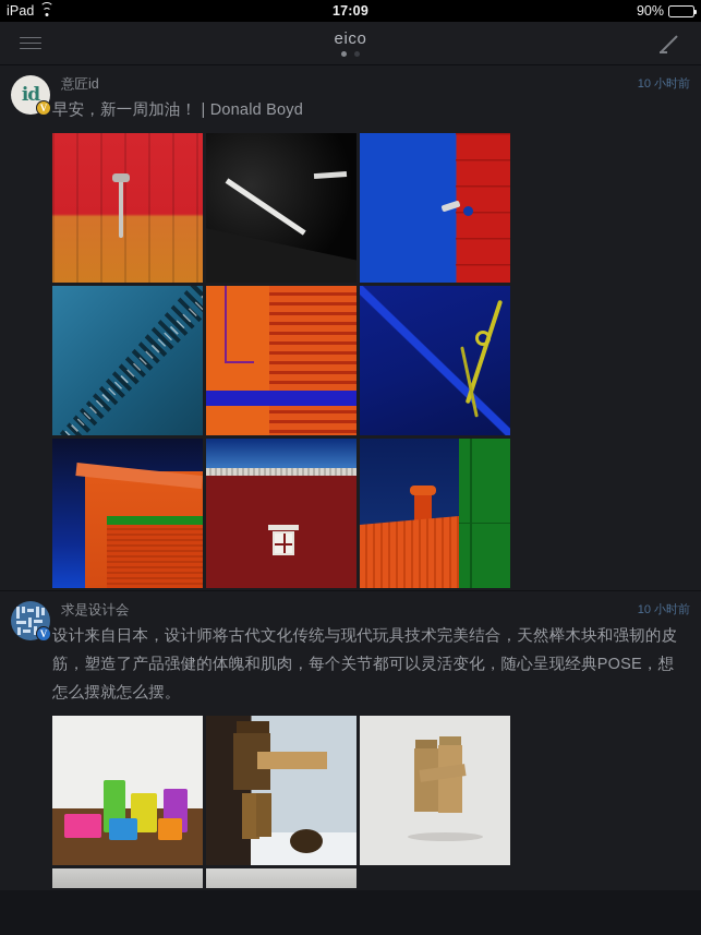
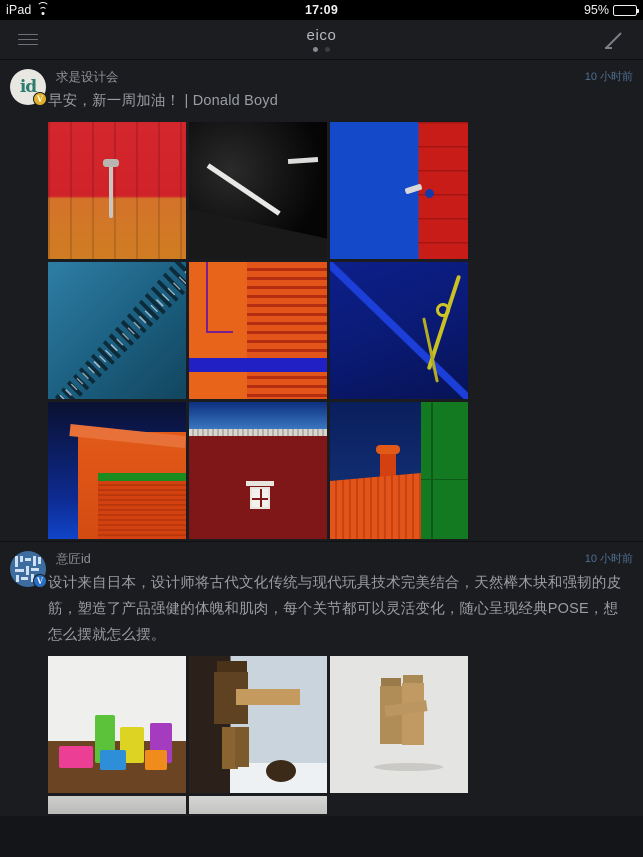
  iPad
  17:09
- 90%
+ 95%
  eico
  id
  V
- 意匠id
+ 求是设计会
  10 小时前
  早安，新一周加油！ | Donald Boyd
  V
- 求是设计会
+ 意匠id
  10 小时前
  设计来自日本，设计师将古代文化传统与现代玩具技术完美结合，天然榉木块和强韧的皮筋，塑造了产品强健的体魄和肌肉，每个关节都可以灵活变化，随心呈现经典POSE，想怎么摆就怎么摆。
